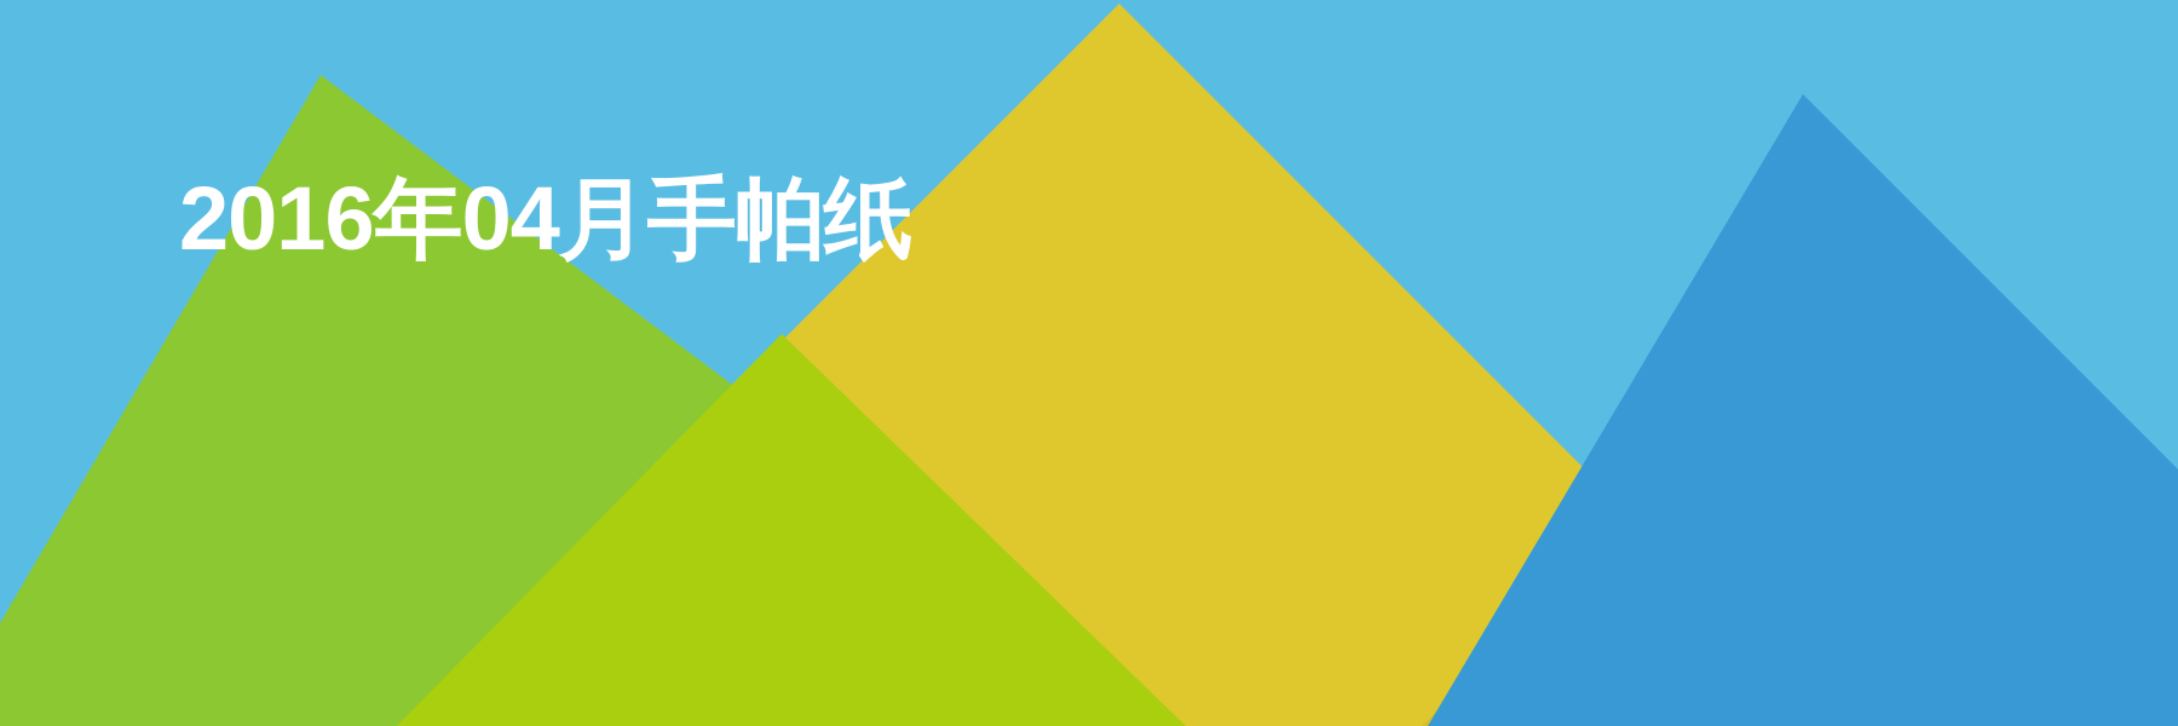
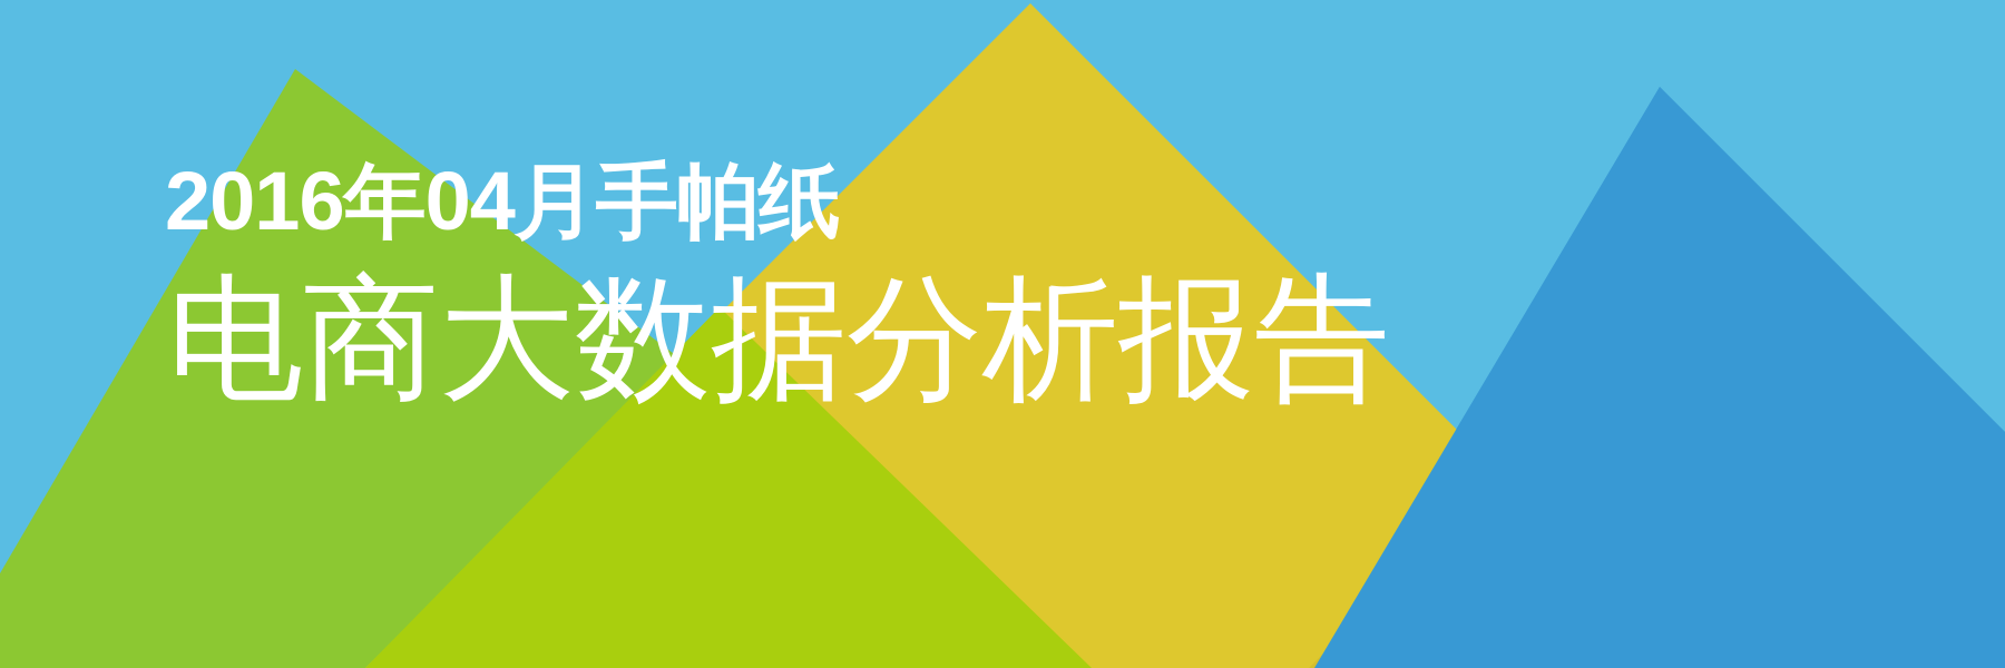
  2016年04月手帕纸
+ 电商大数据分析报告
